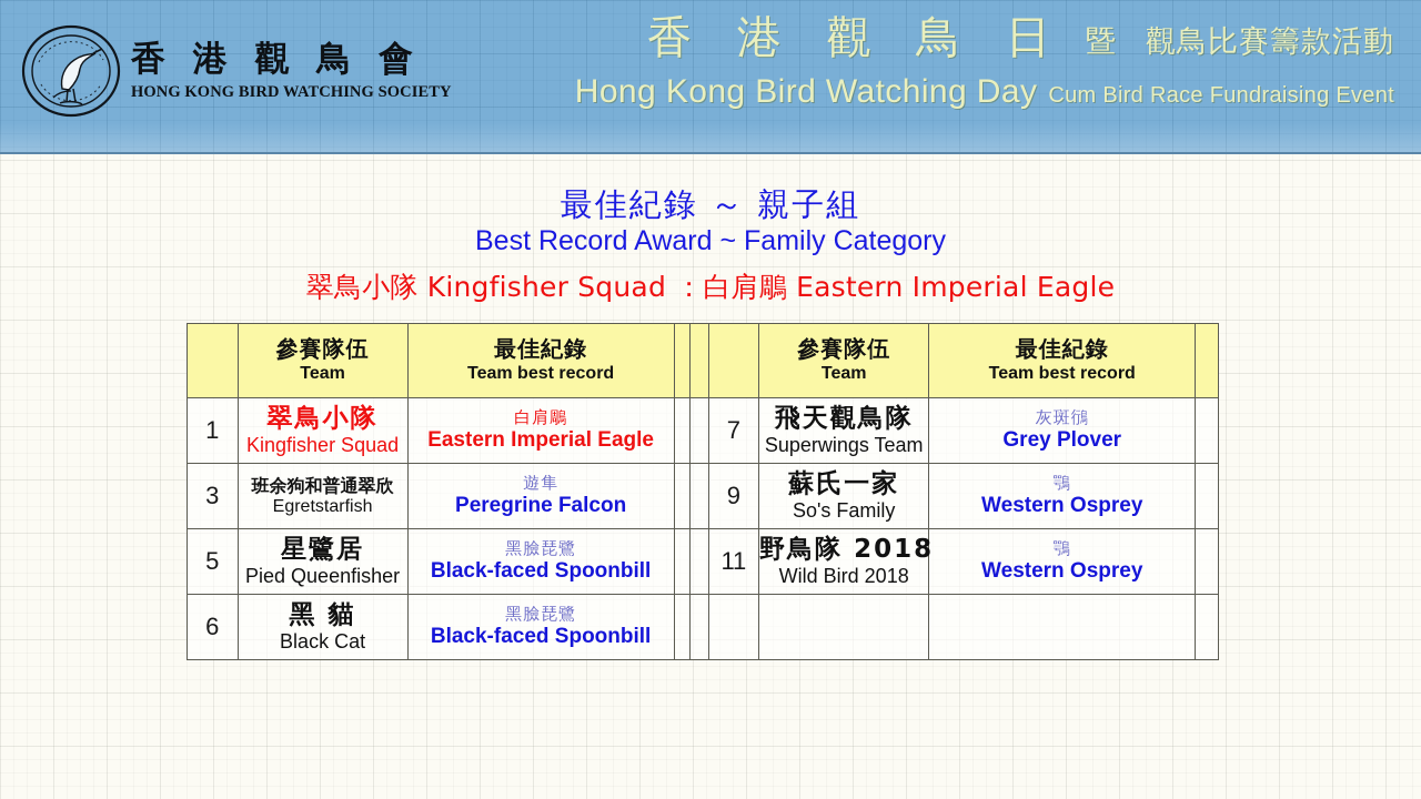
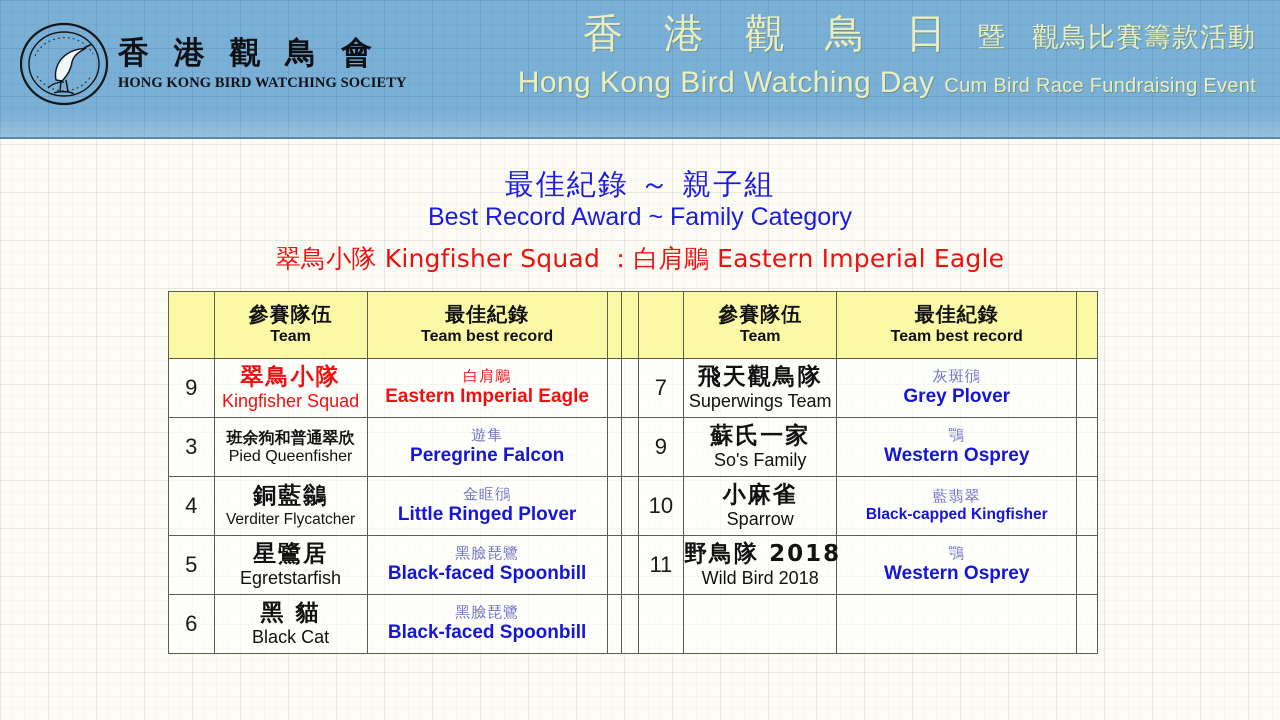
  香 港 觀 鳥 會
  HONG KONG BIRD WATCHING SOCIETY
  香 港 觀 鳥 日
  暨
  觀鳥比賽籌款活動
  Hong Kong Bird Watching Day
  Cum Bird Race Fundraising Event
  最佳紀錄 ～ 親子組
  Best Record Award ~ Family Category
  翠鳥小隊 Kingfisher Squad ：白肩鵰 Eastern Imperial Eagle
  	參賽隊伍 Team	最佳紀錄 Team best record				參賽隊伍 Team	最佳紀錄 Team best record
- 1	翠鳥小隊 Kingfisher Squad	白肩鵰 Eastern Imperial Eagle			7	飛天觀鳥隊 Superwings Team	灰斑鴴 Grey Plover
+ 9	翠鳥小隊 Kingfisher Squad	白肩鵰 Eastern Imperial Eagle			7	飛天觀鳥隊 Superwings Team	灰斑鴴 Grey Plover
- 3	班余狗和普通翠欣 Egretstarfish	遊隼 Peregrine Falcon			9	蘇氏一家 So's Family	鶚 Western Osprey
+ 3	班余狗和普通翠欣 Pied Queenfisher	遊隼 Peregrine Falcon			9	蘇氏一家 So's Family	鶚 Western Osprey
+ 4	銅藍鶲 Verditer Flycatcher	金眶鴴 Little Ringed Plover			10	小麻雀 Sparrow	藍翡翠 Black-capped Kingfisher
- 5	星鷺居 Pied Queenfisher	黑臉琵鷺 Black-faced Spoonbill			11	野鳥隊 2018 Wild Bird 2018	鶚 Western Osprey
+ 5	星鷺居 Egretstarfish	黑臉琵鷺 Black-faced Spoonbill			11	野鳥隊 2018 Wild Bird 2018	鶚 Western Osprey
  6	黑 貓 Black Cat	黑臉琵鷺 Black-faced Spoonbill
